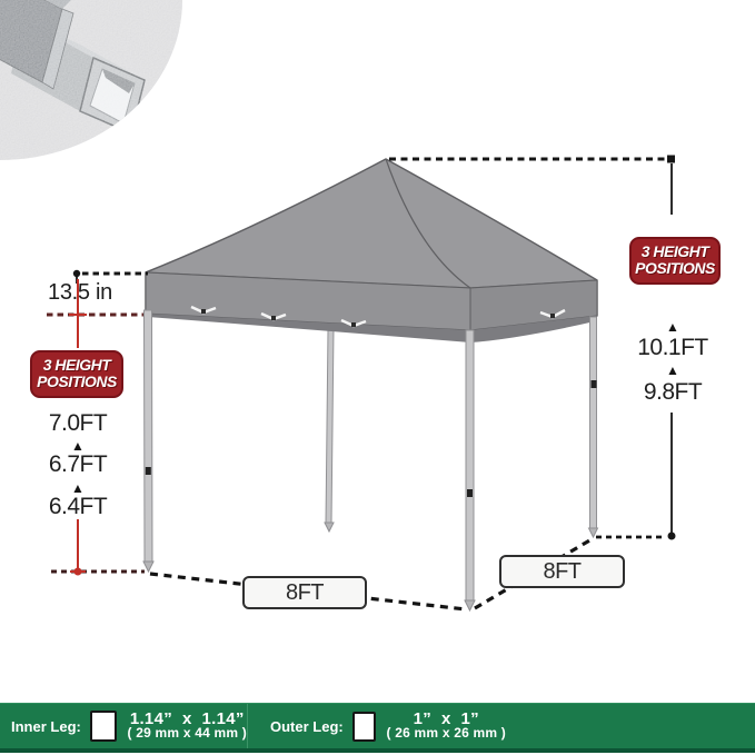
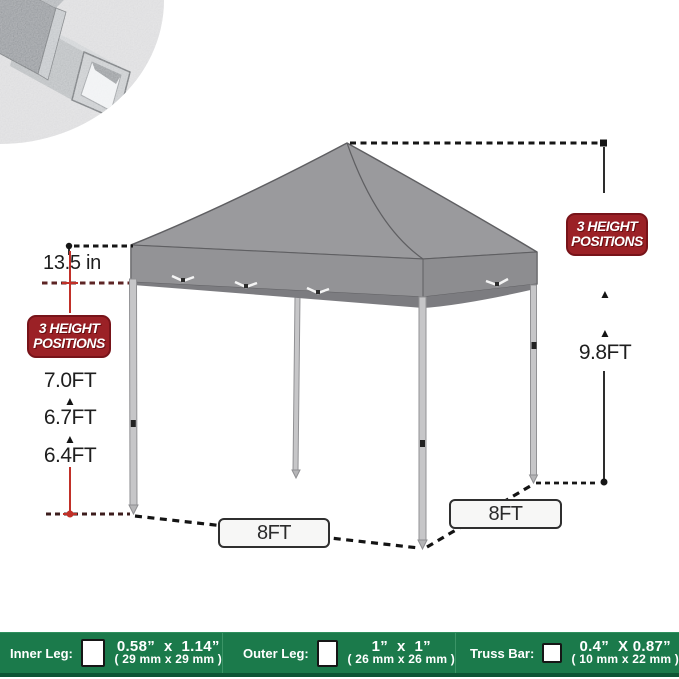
  13.5 in
  3 HEIGHT
  POSITIONS
  7.0FT
  ▲
  6.7FT
  ▲
  6.4FT
  3 HEIGHT
  POSITIONS
  ▲
- 10.1FT
  ▲
  9.8FT
  8FT
  8FT
  Inner Leg:
- 1.14” x 1.14”
+ 0.58” x 1.14”
- ( 29 mm x 44 mm )
+ ( 29 mm x 29 mm )
  Outer Leg:
  1” x 1”
  ( 26 mm x 26 mm )
+ Truss Bar:
+ 0.4” X 0.87”
+ ( 10 mm x 22 mm )
